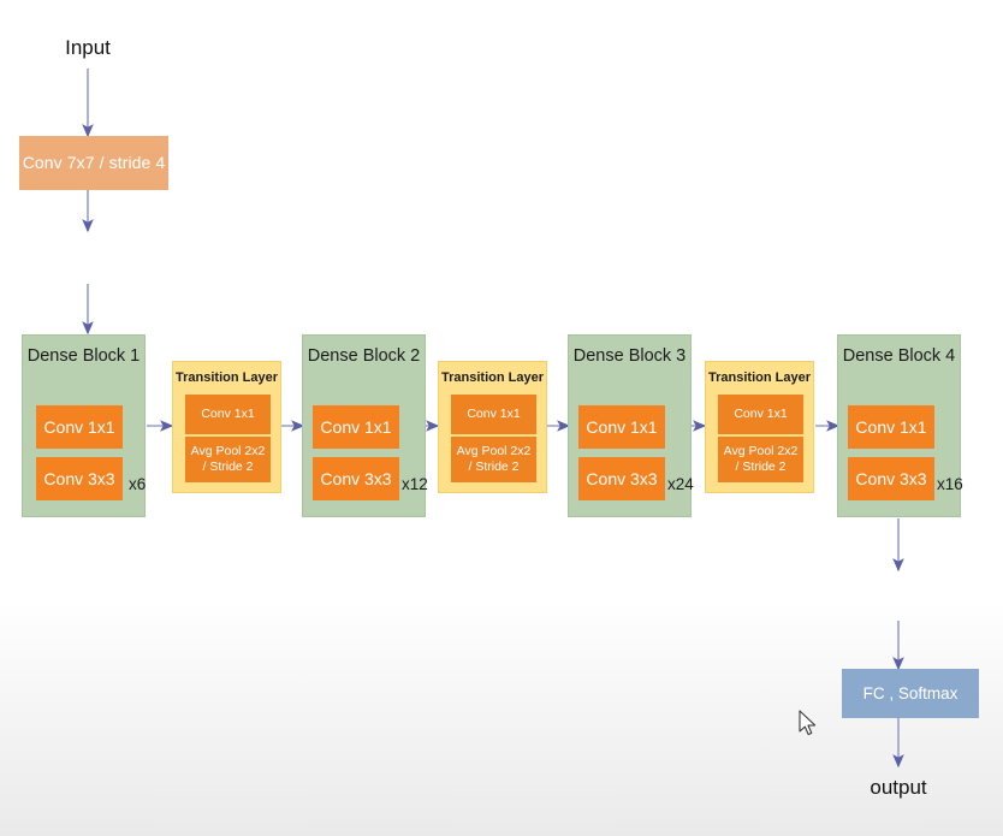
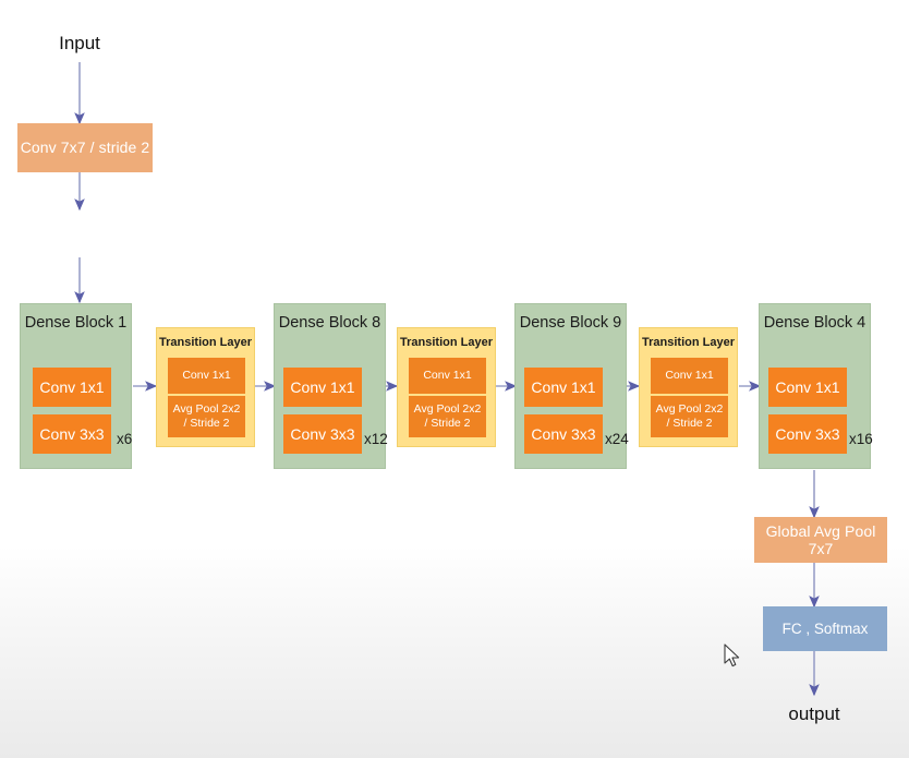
  Input
- Conv 7x7 / stride 4
+ Conv 7x7 / stride 2
  Dense Block 1
  Conv 1x1
  Conv 3x3
  x6
  Transition Layer
  Conv 1x1
  Avg Pool 2x2 / Stride 2
- Dense Block 2
+ Dense Block 8
  Conv 1x1
  Conv 3x3
  x12
  Transition Layer
  Conv 1x1
  Avg Pool 2x2 / Stride 2
- Dense Block 3
+ Dense Block 9
  Conv 1x1
  Conv 3x3
  x24
  Transition Layer
  Conv 1x1
  Avg Pool 2x2 / Stride 2
  Dense Block 4
  Conv 1x1
  Conv 3x3
  x16
+ Global Avg Pool 7x7
  FC , Softmax
  output
